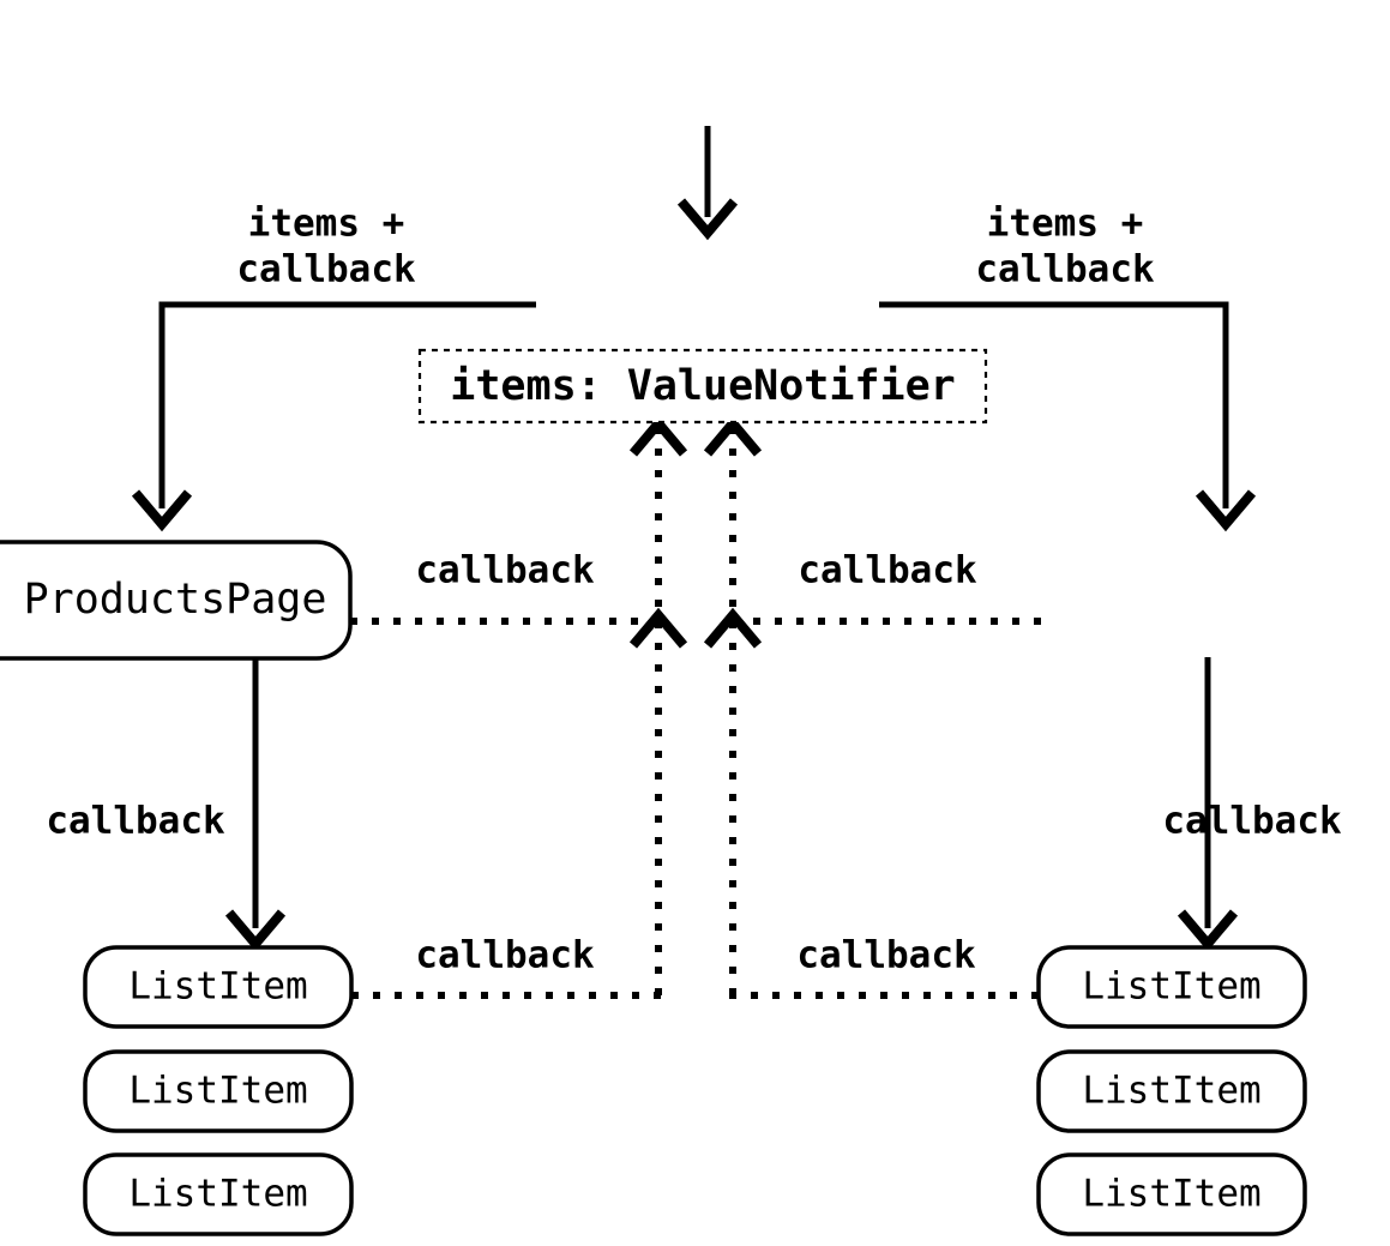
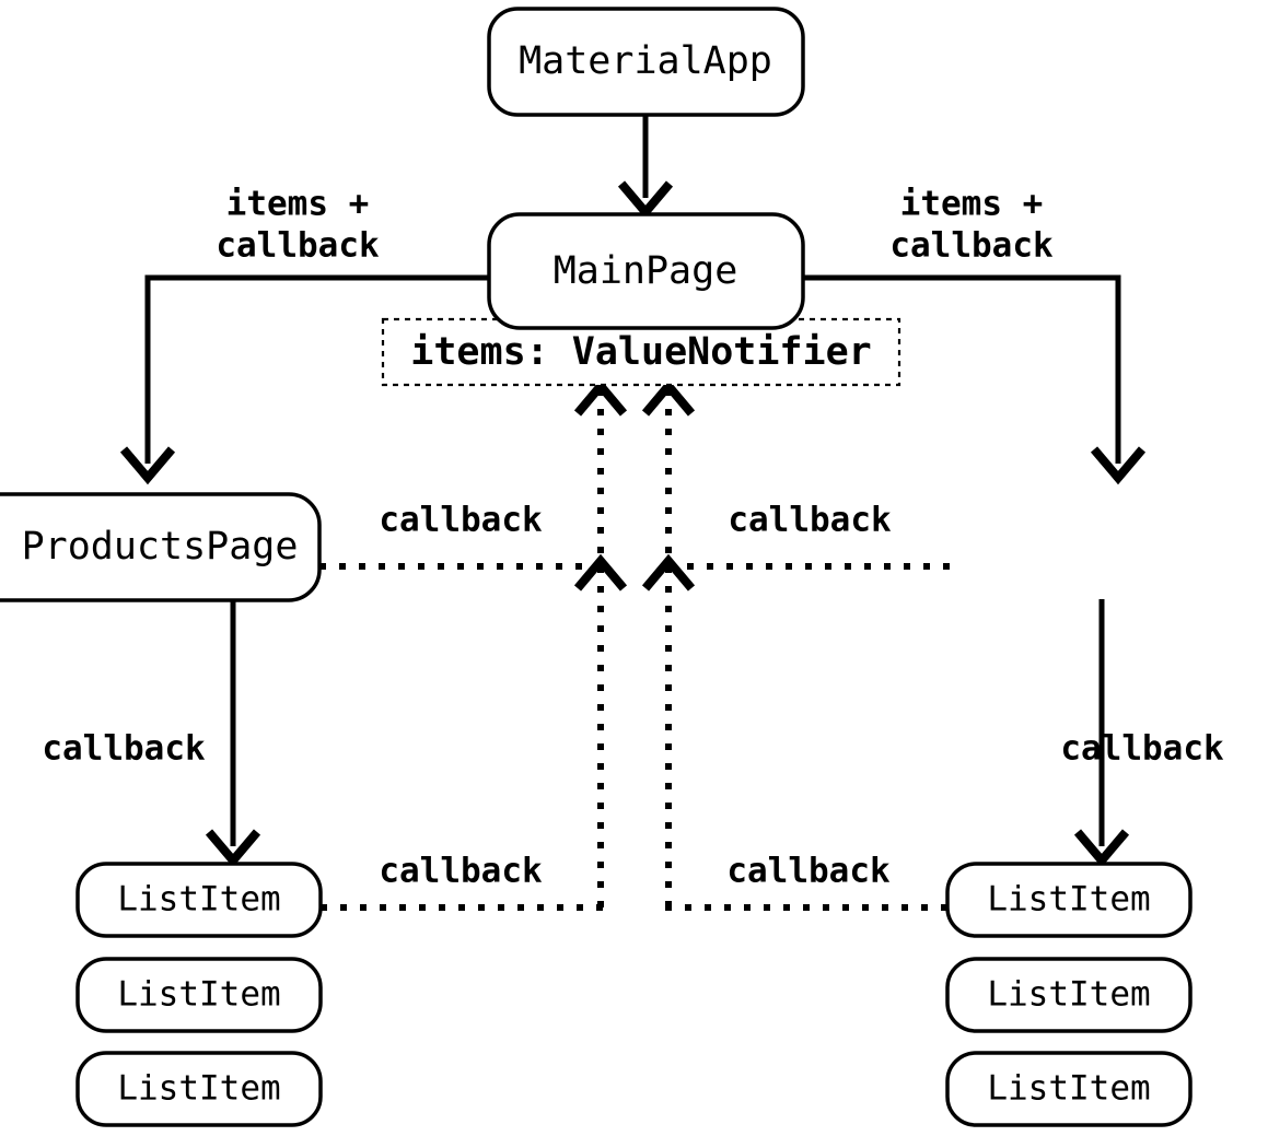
+ MaterialApp
+ MainPage
  items: ValueNotifier
  ProductsPage
  ListItem
  ListItem
  ListItem
  ListItem
  ListItem
  ListItem
  items +
  callback
  items +
  callback
  callback
  callback
  callback
  callback
  callback
  callback
